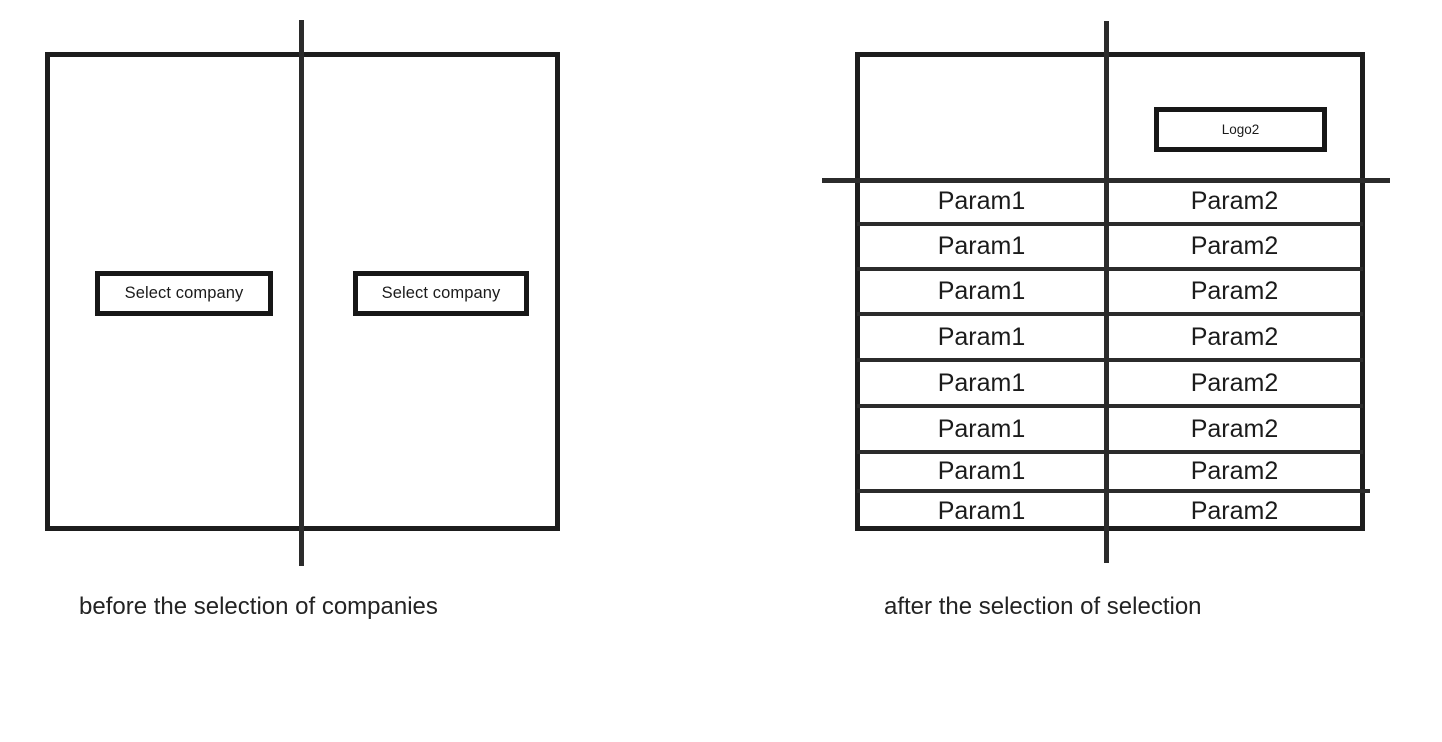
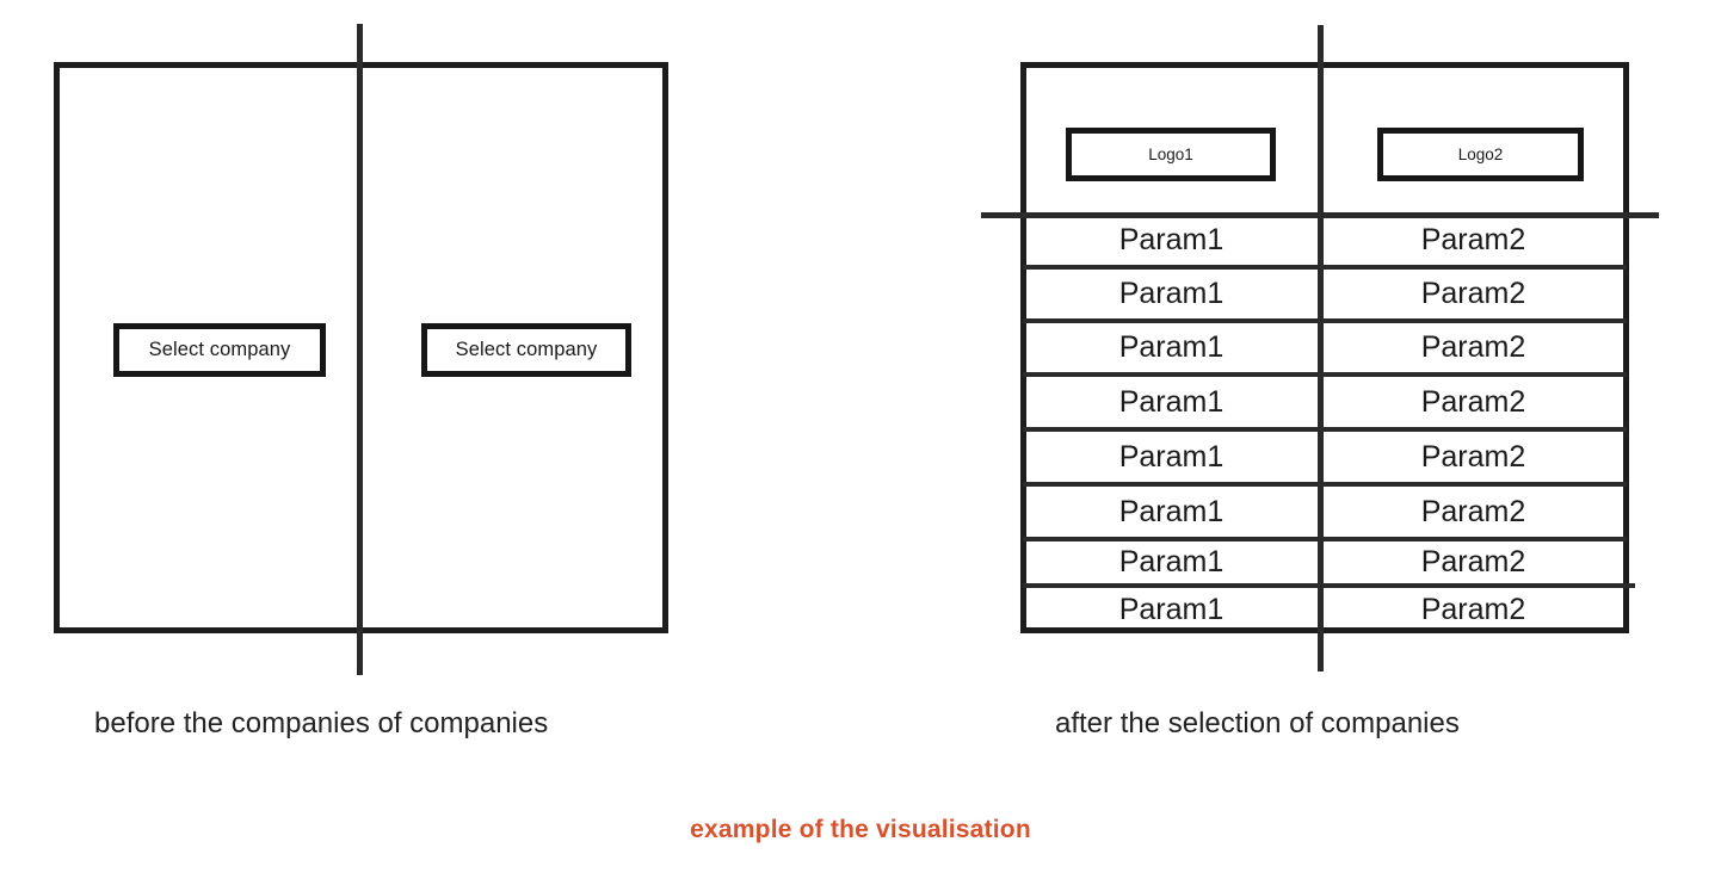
  Select company
  Select company
- before the selection of companies
+ before the companies of companies
+ Logo1
  Logo2
  Param1
  Param2
  Param1
  Param2
  Param1
  Param2
  Param1
  Param2
  Param1
  Param2
  Param1
  Param2
  Param1
  Param2
  Param1
  Param2
- after the selection of selection
+ after the selection of companies
+ example of the visualisation
